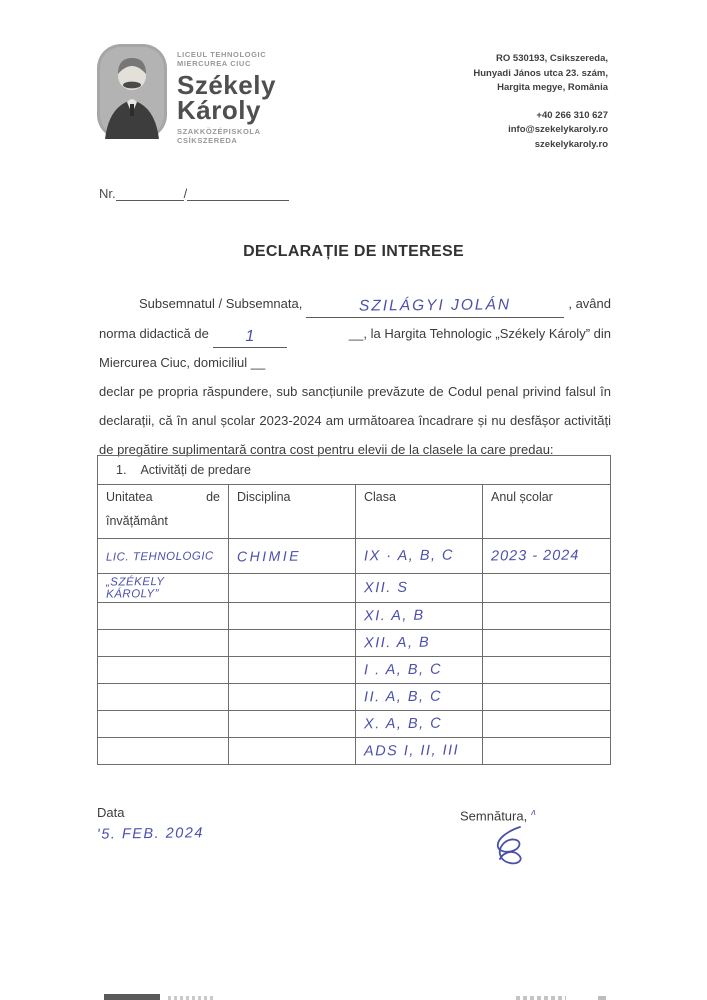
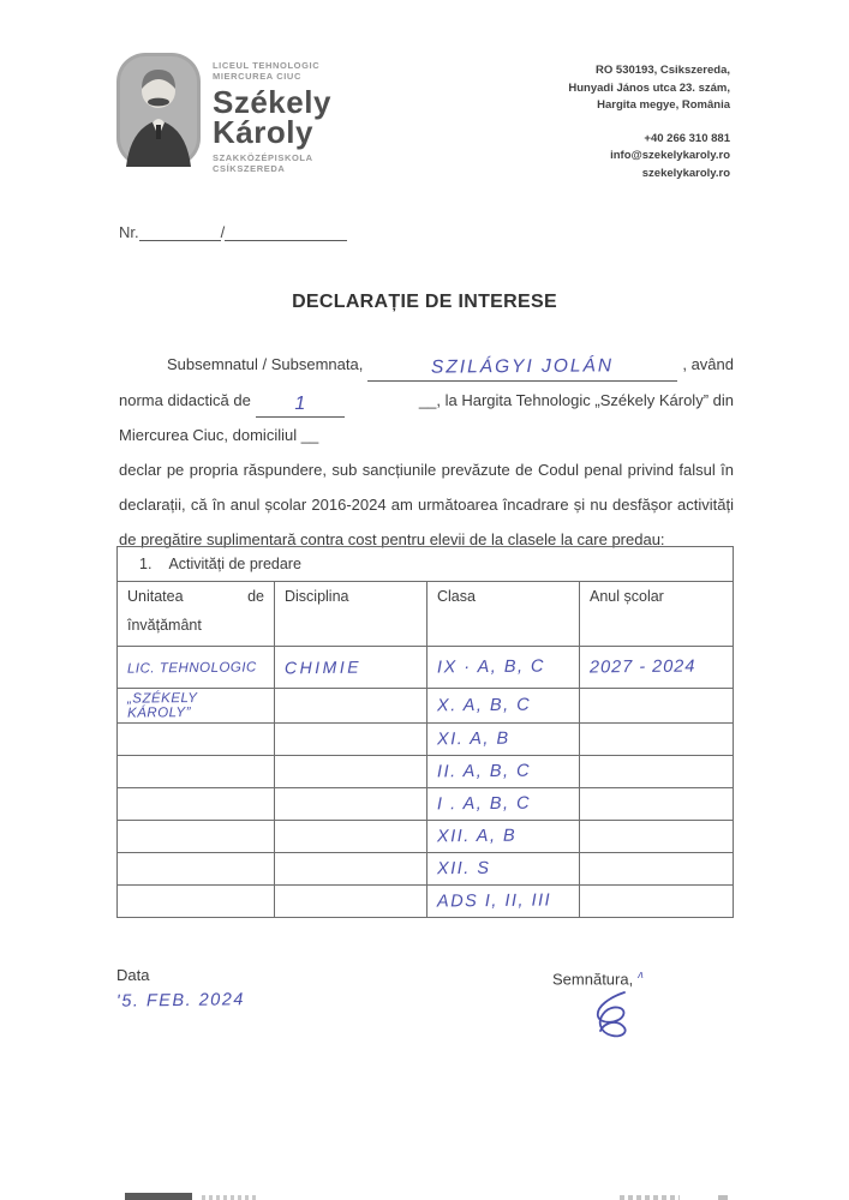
  LICEUL TEHNOLOGIC
  MIERCUREA CIUC
  Székely
  Károly
  SZAKKÖZÉPISKOLA
  CSÍKSZEREDA
  RO 530193, Csikszereda,
  Hunyadi János utca 23. szám,
  Hargita megye, România
- +40 266 310 627
+ +40 266 310 881
  info@szekelykaroly.ro
  szekelykaroly.ro
  Nr. /
  DECLARAȚIE DE INTERESE
  Subsemnatul / Subsemnata,
  SZILÁGYI JOLÁN
  , având
  norma didactică de
  1
  __, la Hargita Tehnologic „Székely Károly” din
  Miercurea Ciuc, domiciliul __
- declar pe propria răspundere, sub sancțiunile prevăzute de Codul penal privind falsul în declarații, că în anul școlar 2023-2024 am următoarea încadrare și nu desfășor activități de pregătire suplimentară contra cost pentru elevii de la clasele la care predau:
+ declar pe propria răspundere, sub sancțiunile prevăzute de Codul penal privind falsul în declarații, că în anul școlar 2016-2024 am următoarea încadrare și nu desfășor activități de pregătire suplimentară contra cost pentru elevii de la clasele la care predau:
  1. Activități de predare
  Unitatea de învățământ	Disciplina	Clasa	Anul școlar
- LIC. TEHNOLOGIC	CHIMIE	IX · A, B, C	2023 - 2024
+ LIC. TEHNOLOGIC	CHIMIE	IX · A, B, C	2027 - 2024
- „SZÉKELY KÁROLY”		XII. S
+ „SZÉKELY KÁROLY”		X. A, B, C
  		XI. A, B
- 		XII. A, B
+ 		II. A, B, C
  		I . A, B, C
- 		II. A, B, C
+ 		XII. A, B
- 		X. A, B, C
+ 		XII. S
  		ADS I, II, III
  Data
  '5. FEB. 2024
  Semnătura, ʌ
